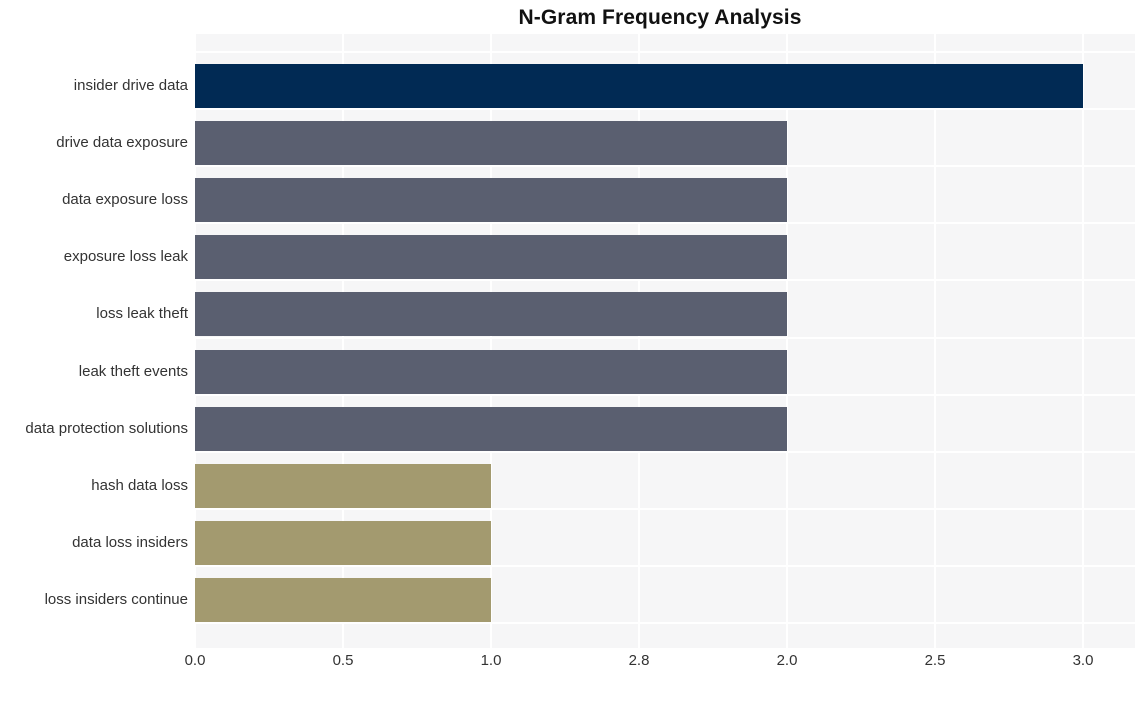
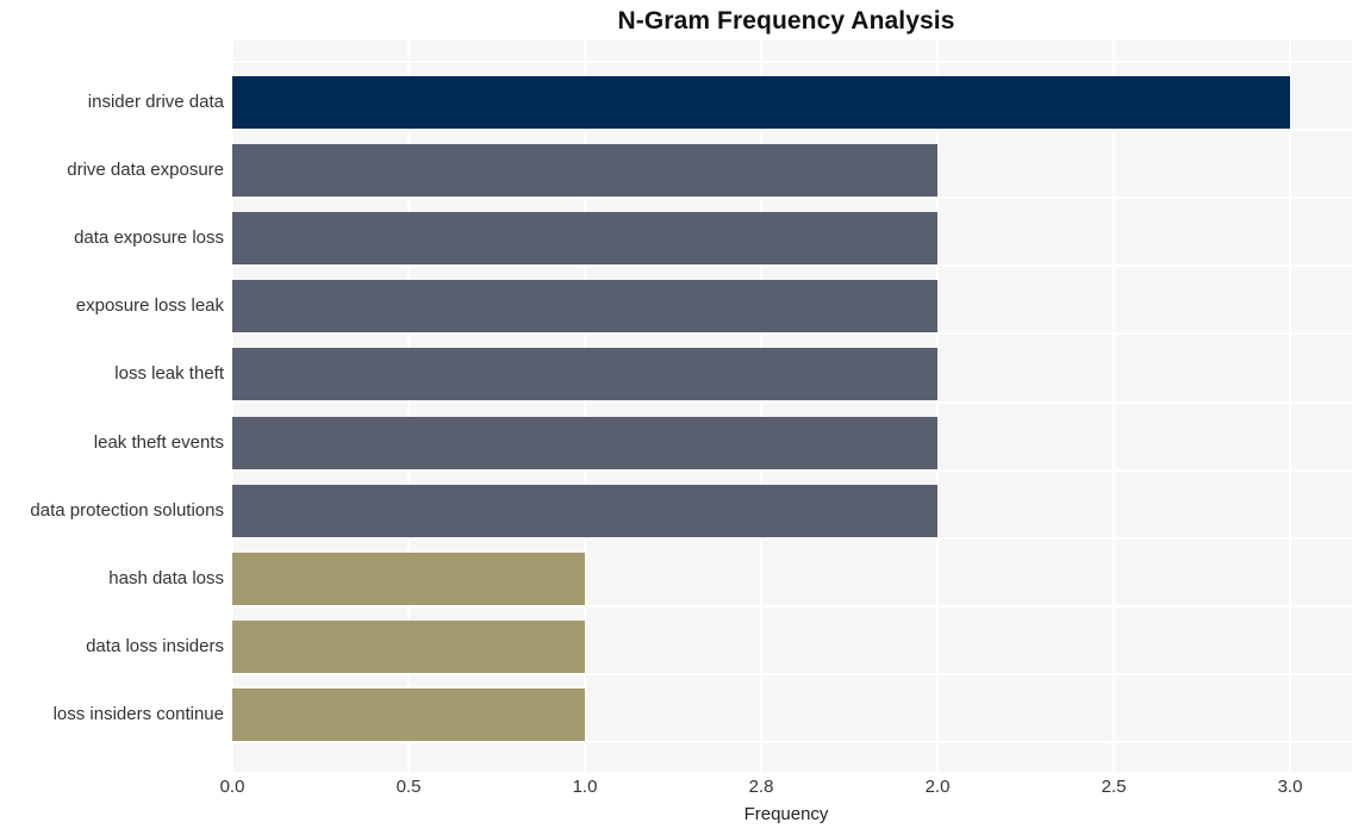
  N-Gram Frequency Analysis
  insider drive data
  drive data exposure
  data exposure loss
  exposure loss leak
  loss leak theft
  leak theft events
  data protection solutions
  hash data loss
  data loss insiders
  loss insiders continue
  0.0
  0.5
  1.0
  2.8
  2.0
  2.5
  3.0
+ Frequency
